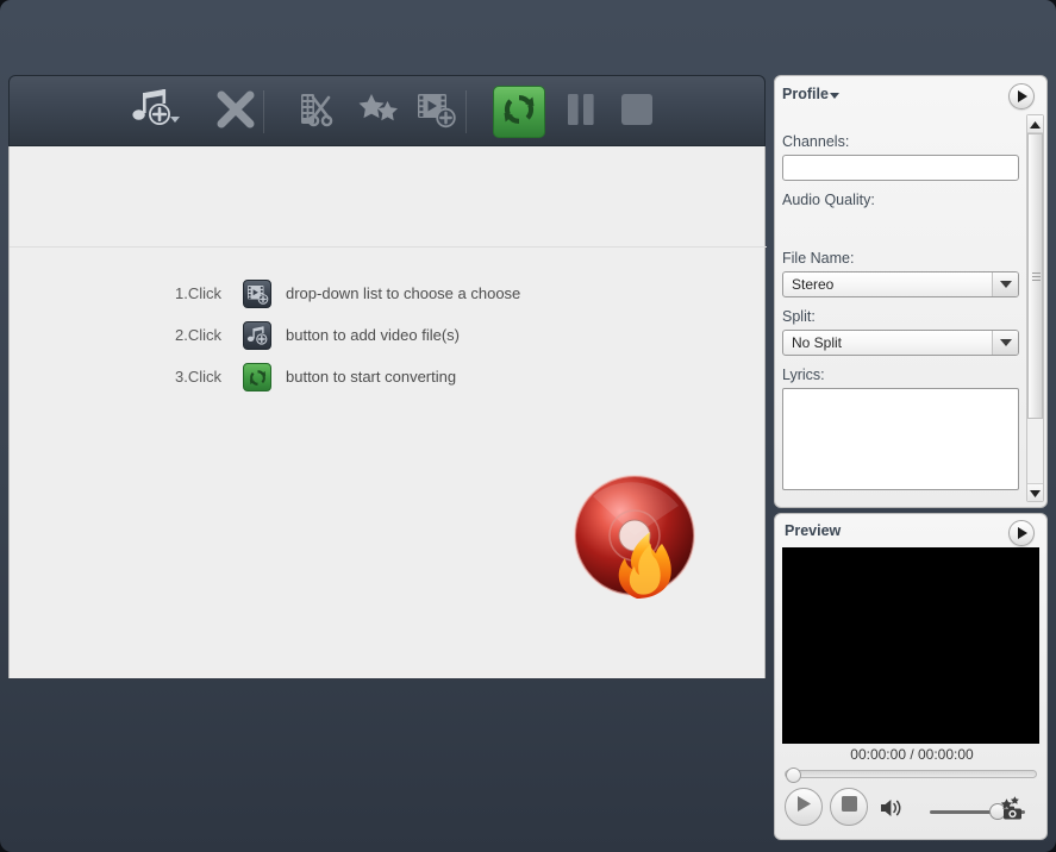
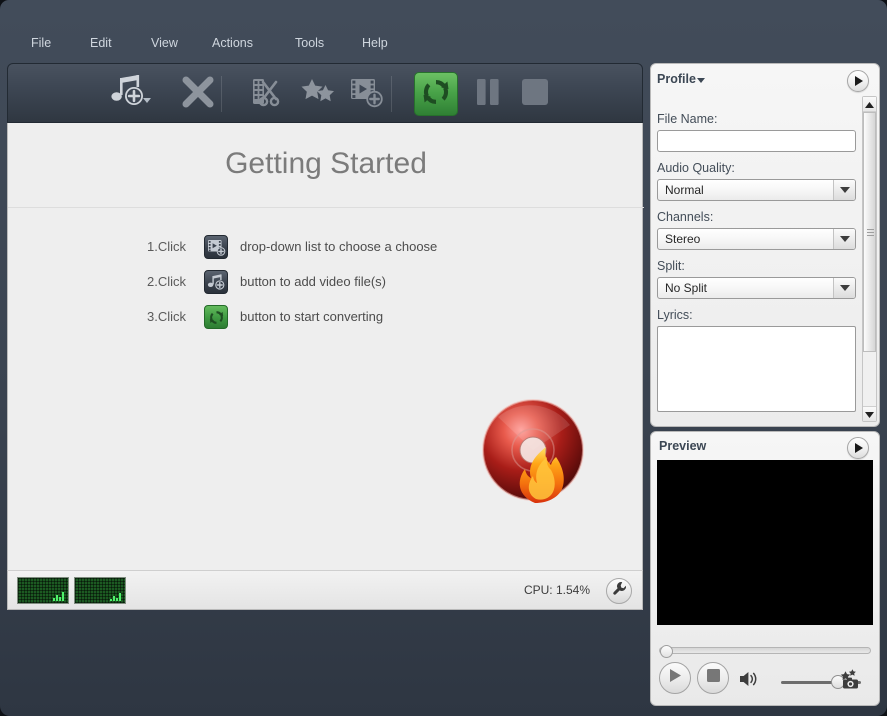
+ File
+ Edit
+ View
+ Actions
+ Tools
+ Help
+ Getting Started
  1.Click
  drop-down list to choose a choose
  2.Click
  button to add video file(s)
  3.Click
  button to start converting
+ CPU: 1.54%
  Profile
- Channels:
+ File Name:
  Audio Quality:
+ Normal
- File Name:
+ Channels:
  Stereo
  Split:
  No Split
  Lyrics:
  Preview
- 00:00:00 / 00:00:00
